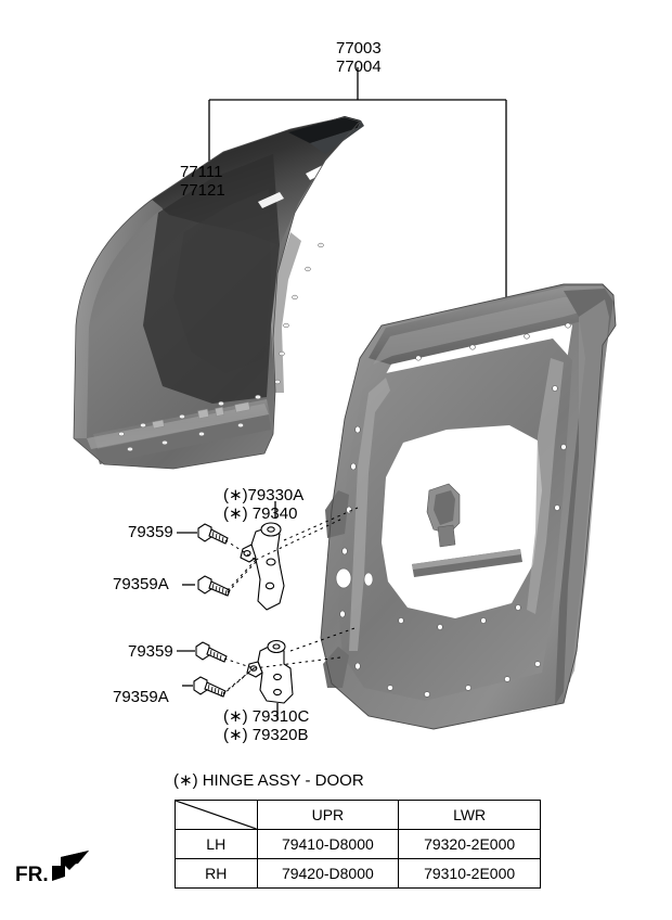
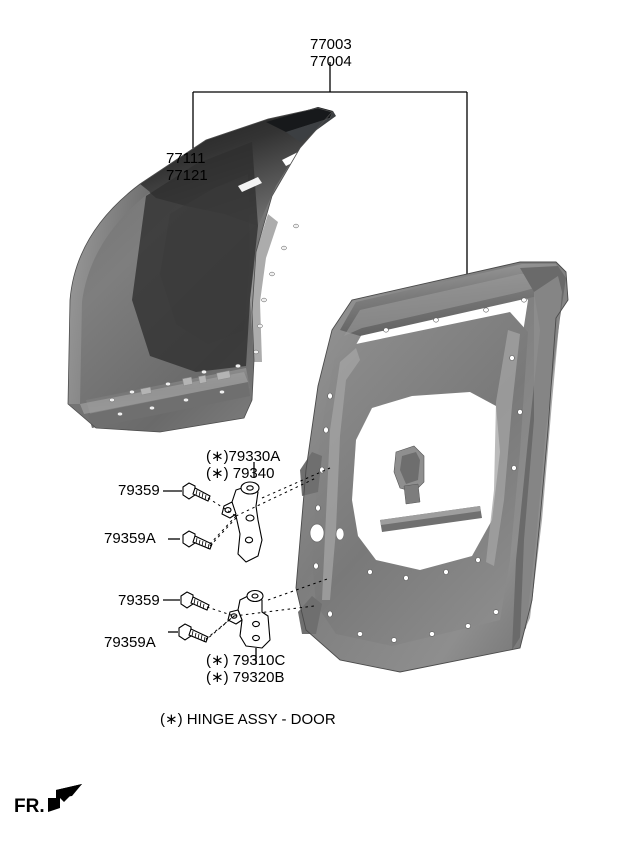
  77003
  77004
  77111
  77121
  (∗)79330A
  (∗) 79340
  79359
  79359A
  79359
  79359A
  (∗) 79310C
  (∗) 79320B
  (∗) HINGE ASSY - DOOR
- 	UPR	LWR
- LH	79410-D8000	79320-2E000
- RH	79420-D8000	79310-2E000
  FR.
